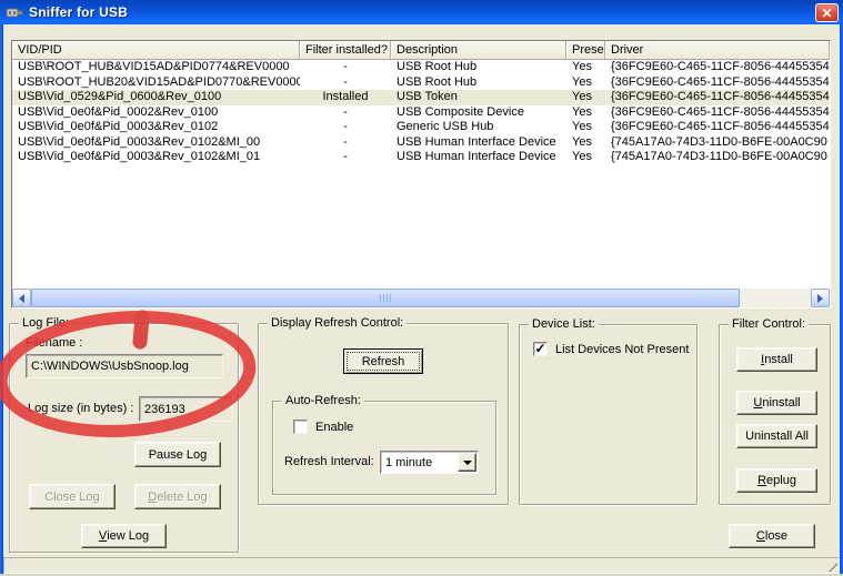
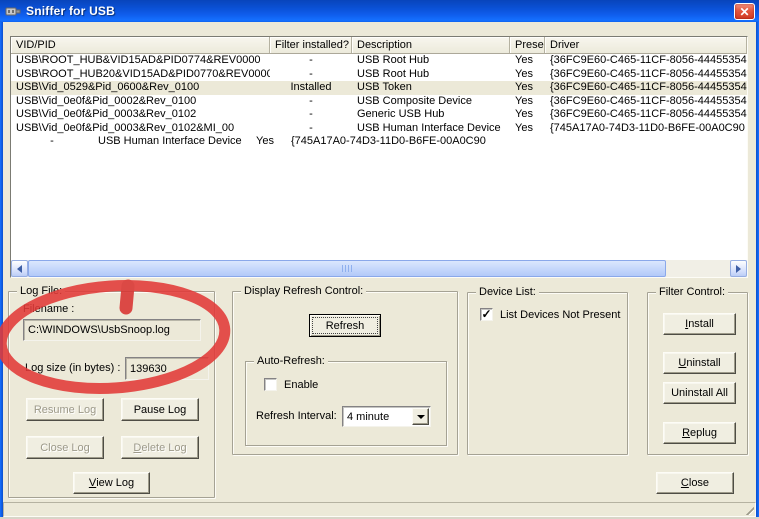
  Sniffer for USB
  ✕
  VID/PID
  Filter installed?
  Description
  Prese
  Driver
  USB\ROOT_HUB&VID15AD&PID0774&REV0000
  -
  USB Root Hub
  Yes
  {36FC9E60-C465-11CF-8056-44455354
  USB\ROOT_HUB20&VID15AD&PID0770&REV0000
  -
  USB Root Hub
  Yes
  {36FC9E60-C465-11CF-8056-44455354
  USB\Vid_0529&Pid_0600&Rev_0100
  Installed
  USB Token
  Yes
  {36FC9E60-C465-11CF-8056-44455354
  USB\Vid_0e0f&Pid_0002&Rev_0100
  -
  USB Composite Device
  Yes
  {36FC9E60-C465-11CF-8056-44455354
  USB\Vid_0e0f&Pid_0003&Rev_0102
  -
  Generic USB Hub
  Yes
  {36FC9E60-C465-11CF-8056-44455354
  USB\Vid_0e0f&Pid_0003&Rev_0102&MI_00
  -
  USB Human Interface Device
  Yes
  {745A17A0-74D3-11D0-B6FE-00A0C90
- USB\Vid_0e0f&Pid_0003&Rev_0102&MI_01
  -
  USB Human Interface Device
  Yes
  {745A17A0-74D3-11D0-B6FE-00A0C90
  Log File:
  Filename :
  C:\WINDOWS\UsbSnoop.log
  Log size (in bytes) :
- 236193
+ 139630
+ Resume Log
  Pause Log
  Close Log
  D
  elete Log
  V
  iew Log
  Display Refresh Control:
  Refresh
  Auto-Refresh:
  Enable
  Refresh Interval:
- 1 minute
+ 4 minute
  Device List:
  ✓
  List Devices Not Present
  Filter Control:
  I
  nstall
  U
  ninstall
  Uninstall All
  R
  eplug
  C
  lose
